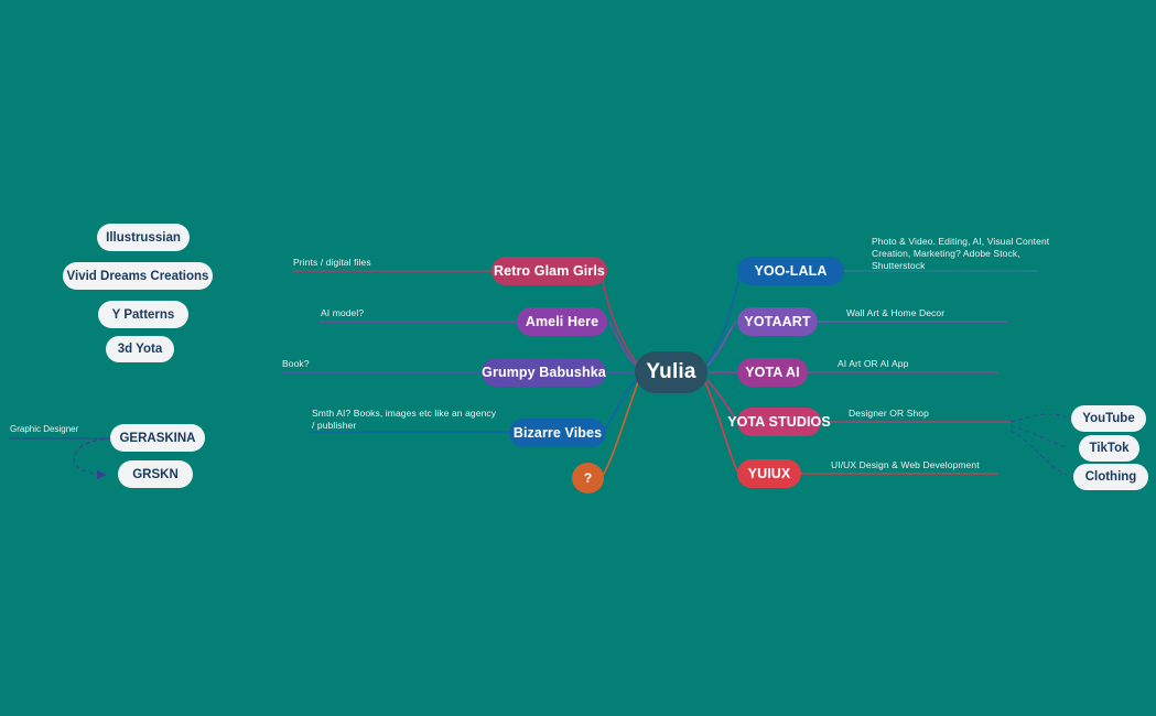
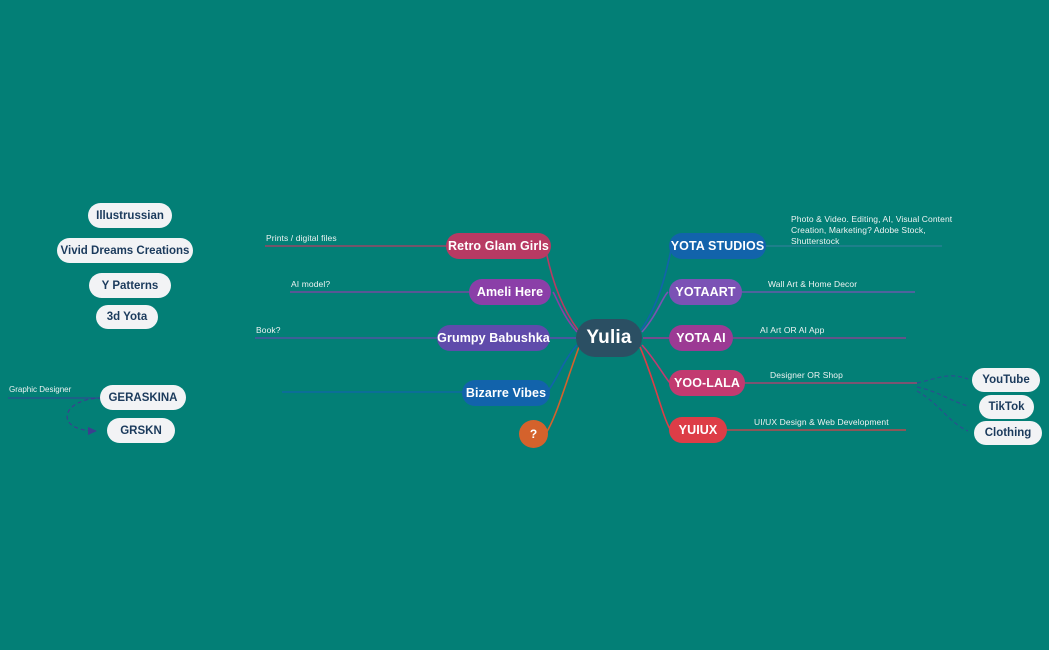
  Yulia
  Retro Glam Girls
  Ameli Here
  Grumpy Babushka
  Bizarre Vibes
  ?
- YOO-LALA
+ YOTA STUDIOS
  YOTAART
  YOTA AI
- YOTA STUDIOS
+ YOO-LALA
  YUIUX
  Prints / digital files
  AI model?
  Book?
- Smth AI? Books, images etc like an agency
- / publisher
  Photo & Video. Editing, AI, Visual Content
  Creation, Marketing? Adobe Stock,
  Shutterstock
  Wall Art & Home Decor
  AI Art OR AI App
  Designer OR Shop
  UI/UX Design & Web Development
  Illustrussian
  Vivid Dreams Creations
  Y Patterns
  3d Yota
  GERASKINA
  GRSKN
  Graphic Designer
  YouTube
  TikTok
  Clothing
